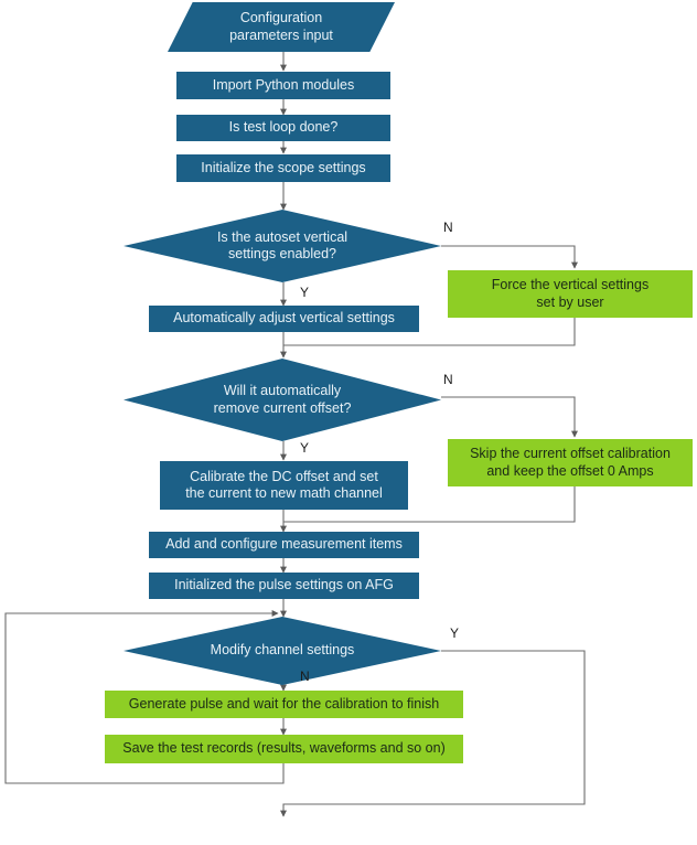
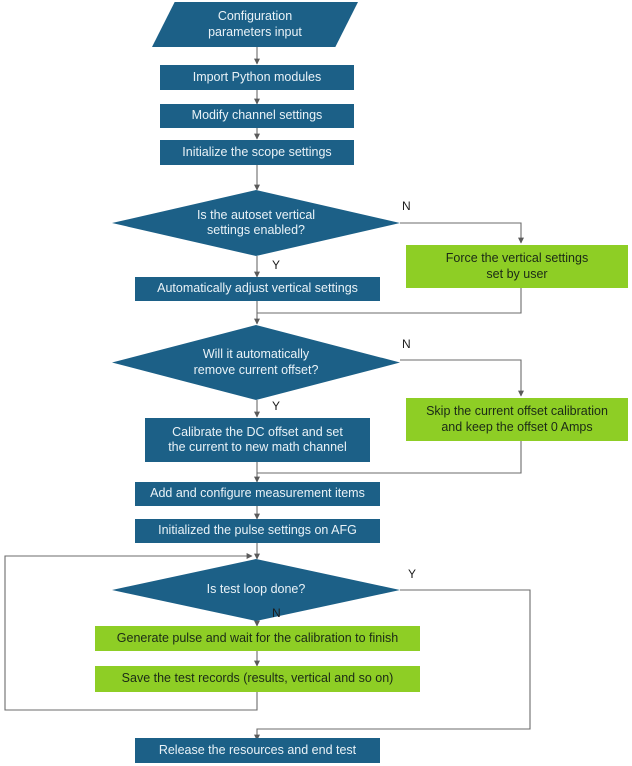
  Configuration
  parameters input
  Import Python modules
- Is test loop done?
+ Modify channel settings
  Initialize the scope settings
  Is the autoset vertical
  settings enabled?
  N
  Y
  Force the vertical settings
  set by user
  Automatically adjust vertical settings
  Will it automatically
  remove current offset?
  N
  Y
  Skip the current offset calibration
  and keep the offset 0 Amps
  Calibrate the DC offset and set
  the current to new math channel
  Add and configure measurement items
  Initialized the pulse settings on AFG
- Modify channel settings
+ Is test loop done?
  Y
  N
  Generate pulse and wait for the calibration to finish
- Save the test records (results, waveforms and so on)
+ Save the test records (results, vertical and so on)
+ Release the resources and end test
